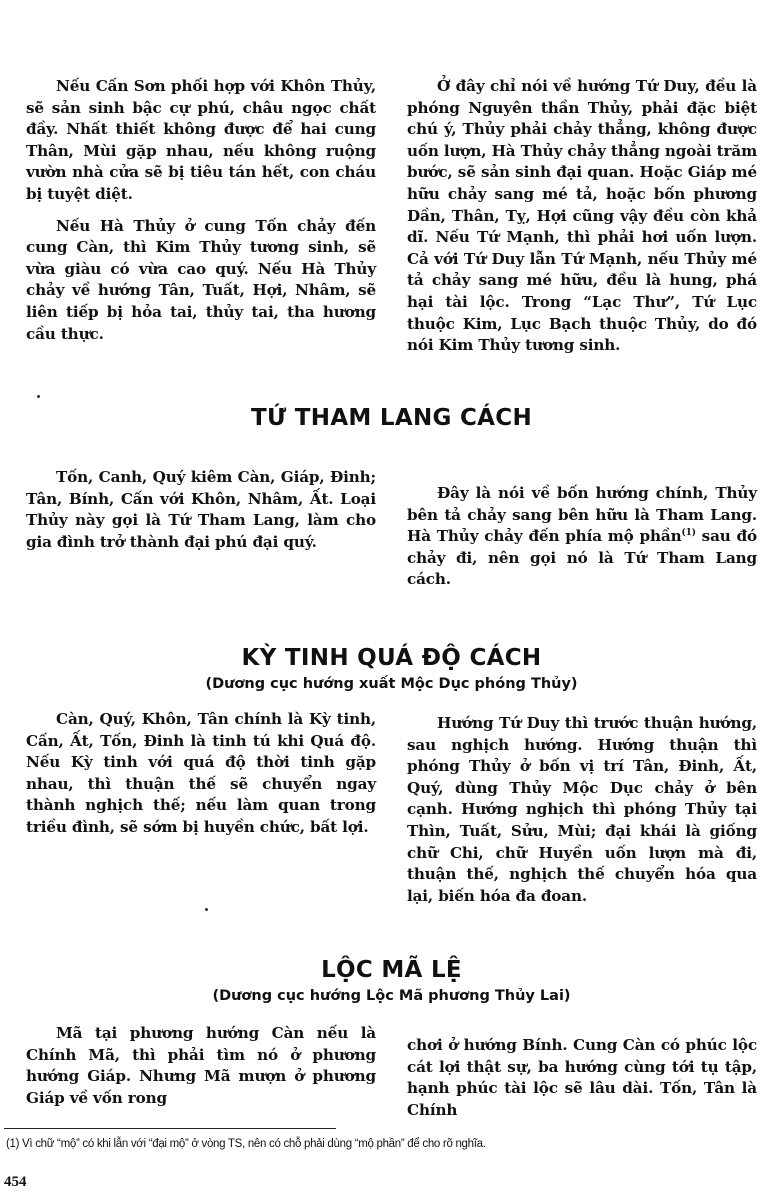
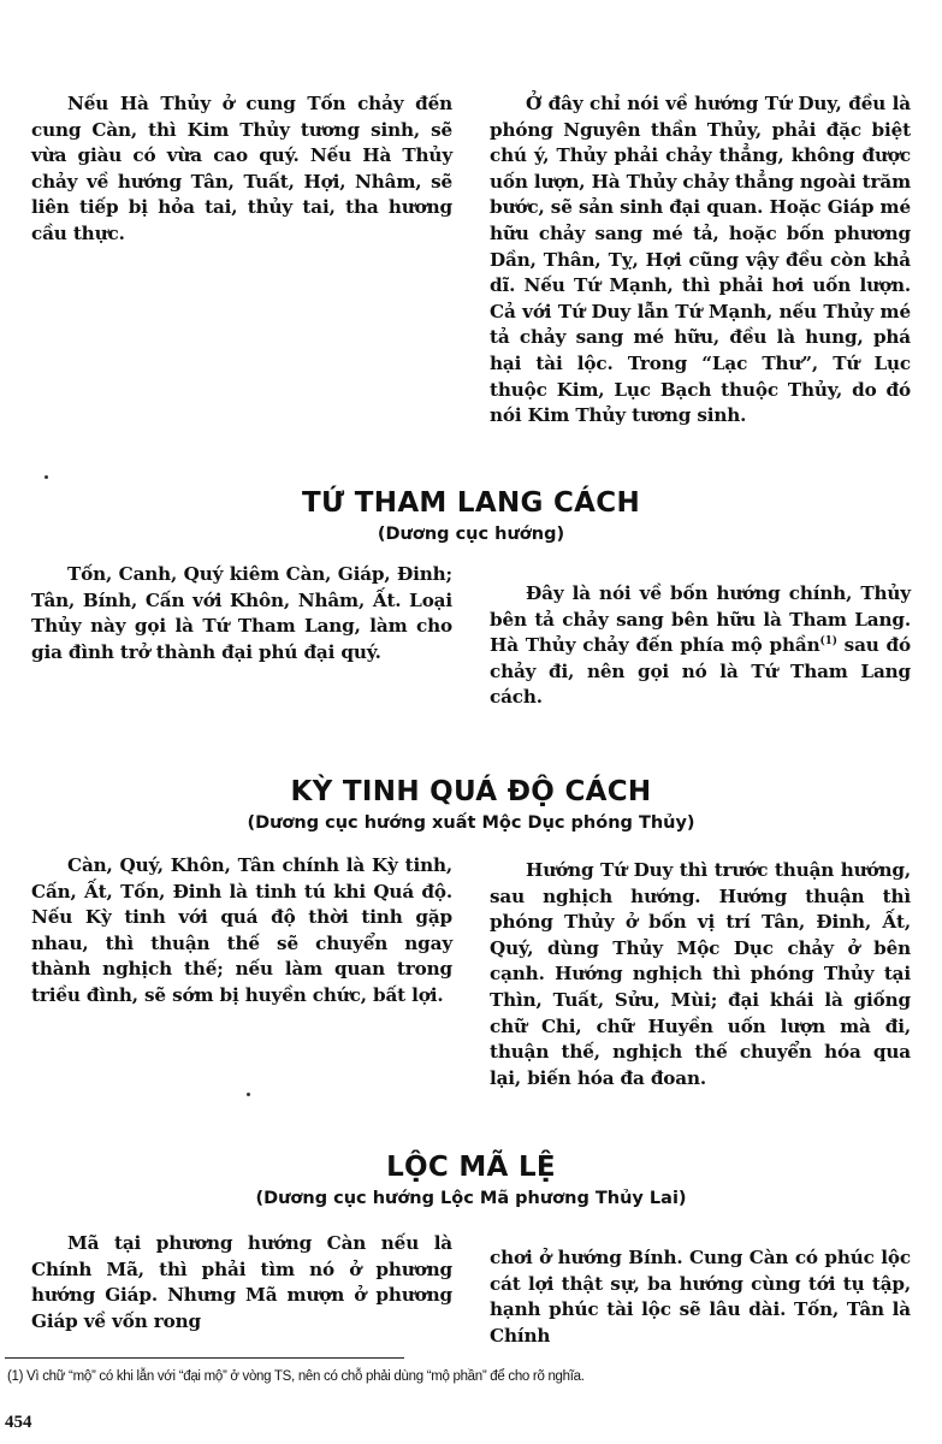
- Nếu Cấn Sơn phối hợp với Khôn Thủy, sẽ sản sinh bậc cự phú, châu ngọc chất đầy. Nhất thiết không được để hai cung Thân, Mùi gặp nhau, nếu không ruộng vườn nhà cửa sẽ bị tiêu tán hết, con cháu bị tuyệt diệt.
  Nếu Hà Thủy ở cung Tốn chảy đến cung Càn, thì Kim Thủy tương sinh, sẽ vừa giàu có vừa cao quý. Nếu Hà Thủy chảy về hướng Tân, Tuất, Hợi, Nhâm, sẽ liên tiếp bị hỏa tai, thủy tai, tha hương cầu thực.
  Ở đây chỉ nói về hướng Tứ Duy, đều là phóng Nguyên thần Thủy, phải đặc biệt chú ý, Thủy phải chảy thẳng, không được uốn lượn, Hà Thủy chảy thẳng ngoài trăm bước, sẽ sản sinh đại quan. Hoặc Giáp mé hữu chảy sang mé tả, hoặc bốn phương Dần, Thân, Tỵ, Hợi cũng vậy đều còn khả dĩ. Nếu Tứ Mạnh, thì phải hơi uốn lượn. Cả với Tứ Duy lẫn Tứ Mạnh, nếu Thủy mé tả chảy sang mé hữu, đều là hung, phá hại tài lộc. Trong “Lạc Thư”, Tứ Lục thuộc Kim, Lục Bạch thuộc Thủy, do đó nói Kim Thủy tương sinh.
  TỨ THAM LANG CÁCH
+ (Dương cục hướng)
  Tốn, Canh, Quý kiêm Càn, Giáp, Đinh; Tân, Bính, Cấn với Khôn, Nhâm, Ất. Loại Thủy này gọi là Tứ Tham Lang, làm cho gia đình trở thành đại phú đại quý.
  Đây là nói về bốn hướng chính, Thủy bên tả chảy sang bên hữu là Tham Lang. Hà Thủy chảy đến phía mộ phần(1) sau đó chảy đi, nên gọi nó là Tứ Tham Lang cách.
  KỲ TINH QUÁ ĐỘ CÁCH
  (Dương cục hướng xuất Mộc Dục phóng Thủy)
  Càn, Quý, Khôn, Tân chính là Kỳ tinh, Cấn, Ất, Tốn, Đinh là tinh tú khi Quá độ. Nếu Kỳ tinh với quá độ thời tinh gặp nhau, thì thuận thế sẽ chuyển ngay thành nghịch thế; nếu làm quan trong triều đình, sẽ sớm bị huyền chức, bất lợi.
  Hướng Tứ Duy thì trước thuận hướng, sau nghịch hướng. Hướng thuận thì phóng Thủy ở bốn vị trí Tân, Đinh, Ất, Quý, dùng Thủy Mộc Dục chảy ở bên cạnh. Hướng nghịch thì phóng Thủy tại Thìn, Tuất, Sửu, Mùi; đại khái là giống chữ Chi, chữ Huyền uốn lượn mà đi, thuận thế, nghịch thế chuyển hóa qua lại, biến hóa đa đoan.
  LỘC MÃ LỆ
  (Dương cục hướng Lộc Mã phương Thủy Lai)
  Mã tại phương hướng Càn nếu là Chính Mã, thì phải tìm nó ở phương hướng Giáp. Nhưng Mã mượn ở phương Giáp về vốn rong
  chơi ở hướng Bính. Cung Càn có phúc lộc cát lợi thật sự, ba hướng cùng tới tụ tập, hạnh phúc tài lộc sẽ lâu dài. Tốn, Tân là Chính
  (1) Vì chữ “mộ” có khi lẫn với “đại mộ” ở vòng TS, nên có chỗ phải dùng “mộ phần” để cho rõ nghĩa.
  454
